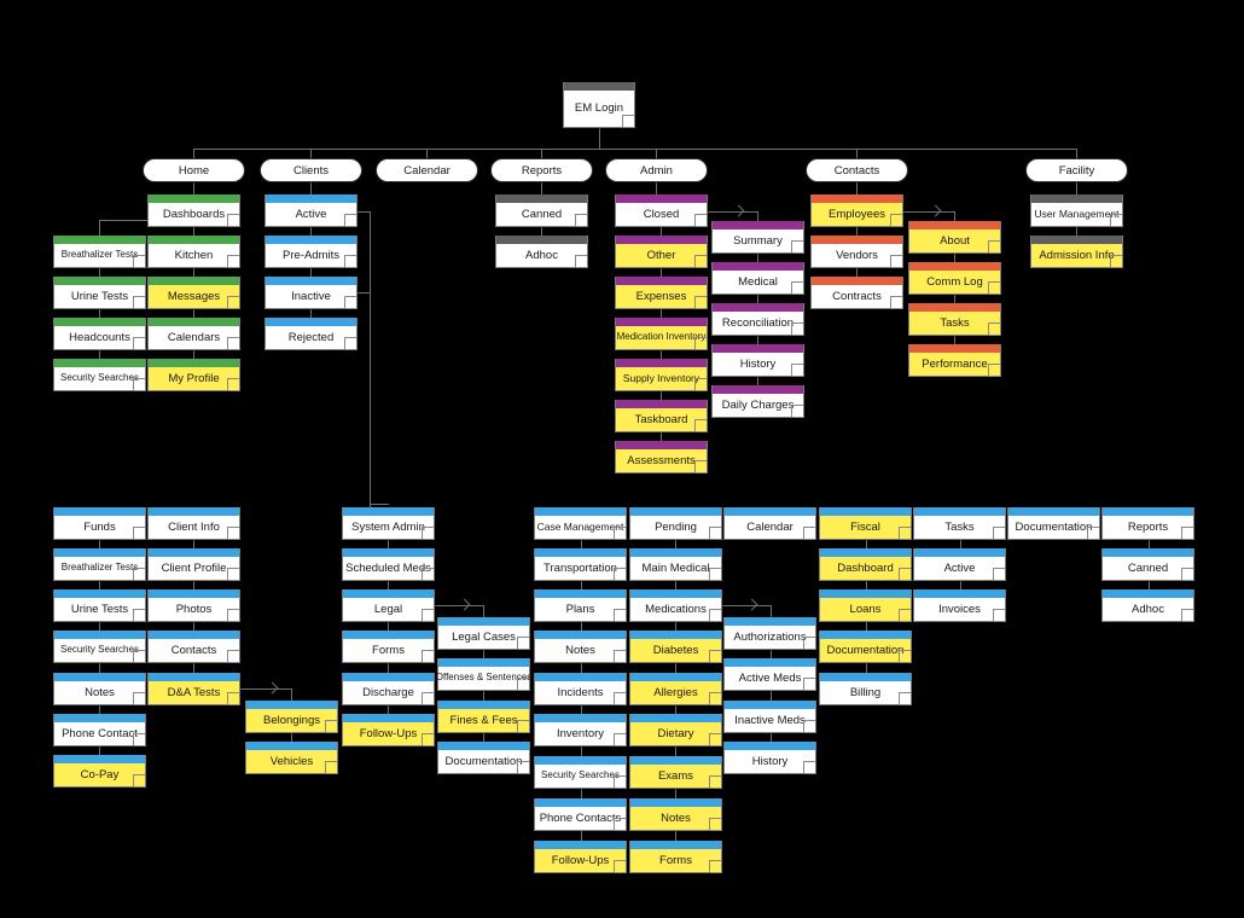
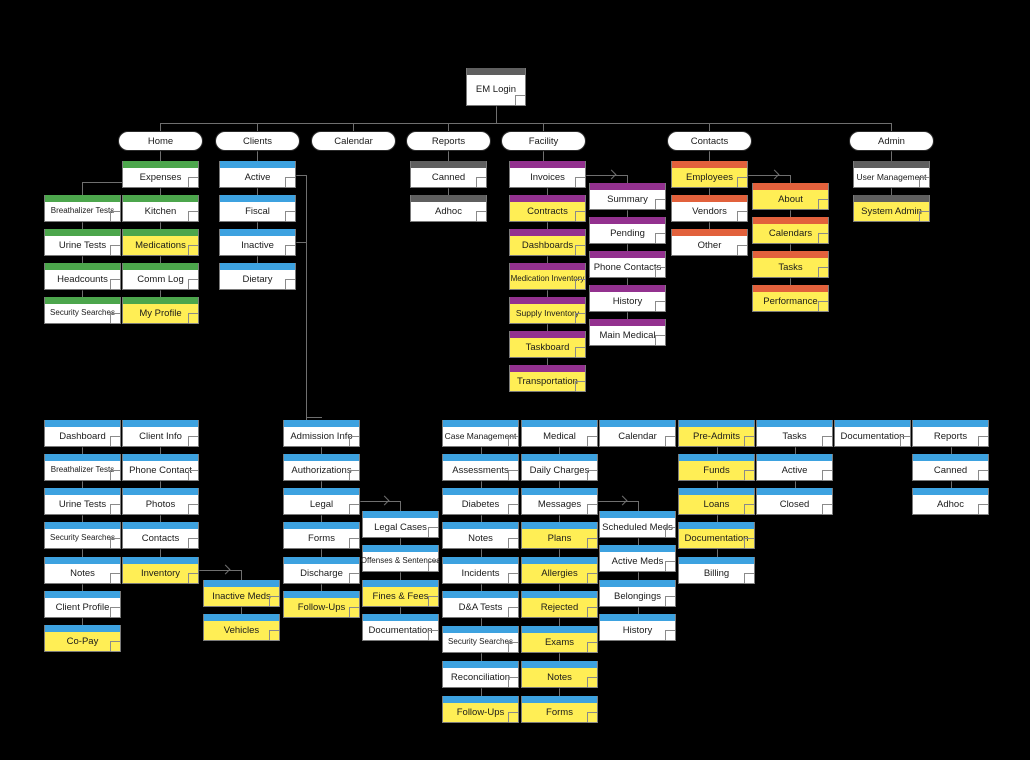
  EM Login
  Home
  Clients
  Calendar
  Reports
- Admin
+ Facility
  Contacts
- Facility
+ Admin
- Dashboards
+ Expenses
  Kitchen
- Messages
+ Medications
- Calendars
+ Comm Log
  My Profile
  Breathalizer Tests
  Urine Tests
  Headcounts
  Security Searches
  Active
- Pre-Admits
+ Fiscal
  Inactive
- Rejected
+ Dietary
  Canned
  Adhoc
- Closed
+ Invoices
- Other
+ Contracts
- Expenses
+ Dashboards
  Medication Inventory
  Supply Inventory
  Taskboard
- Assessments
+ Transportation
  Summary
- Medical
+ Pending
- Reconciliation
+ Phone Contacts
  History
- Daily Charges
+ Main Medical
  Employees
  Vendors
- Contracts
+ Other
  About
- Comm Log
+ Calendars
  Tasks
  Performance
  User Management
- Admission Info
+ System Admin
- Funds
+ Dashboard
  Breathalizer Tests
  Urine Tests
  Security Searches
  Notes
- Phone Contact
+ Client Profile
  Co-Pay
  Client Info
- Client Profile
+ Phone Contact
  Photos
  Contacts
- D&A Tests
+ Inventory
- Belongings
+ Inactive Meds
  Vehicles
- System Admin
+ Admission Info
- Scheduled Meds
+ Authorizations
  Legal
  Forms
  Discharge
  Follow-Ups
  Legal Cases
  Offenses & Sentences
  Fines & Fees
  Documentation
  Case Management
- Transportation
+ Assessments
- Plans
+ Diabetes
  Notes
  Incidents
- Inventory
+ D&A Tests
  Security Searches
- Phone Contacts
+ Reconciliation
  Follow-Ups
- Pending
+ Medical
- Main Medical
+ Daily Charges
- Medications
+ Messages
- Diabetes
+ Plans
  Allergies
- Dietary
+ Rejected
  Exams
  Notes
  Forms
  Calendar
- Authorizations
+ Scheduled Meds
  Active Meds
- Inactive Meds
+ Belongings
  History
- Fiscal
+ Pre-Admits
- Dashboard
+ Funds
  Loans
  Documentation
  Billing
  Tasks
  Active
- Invoices
+ Closed
  Documentation
  Reports
  Canned
  Adhoc
